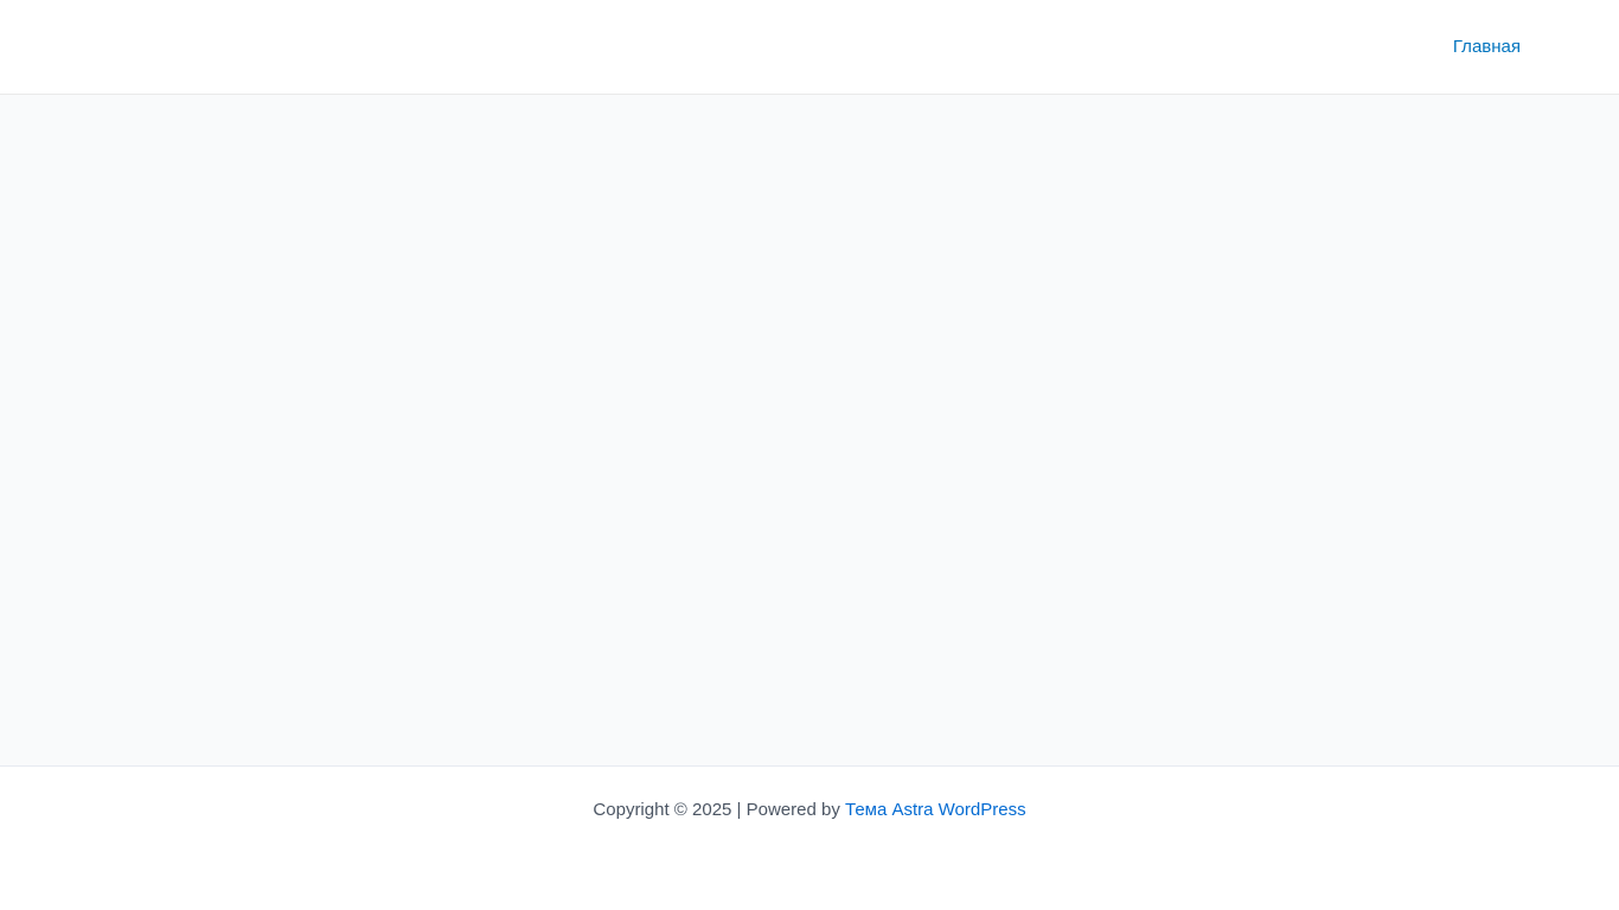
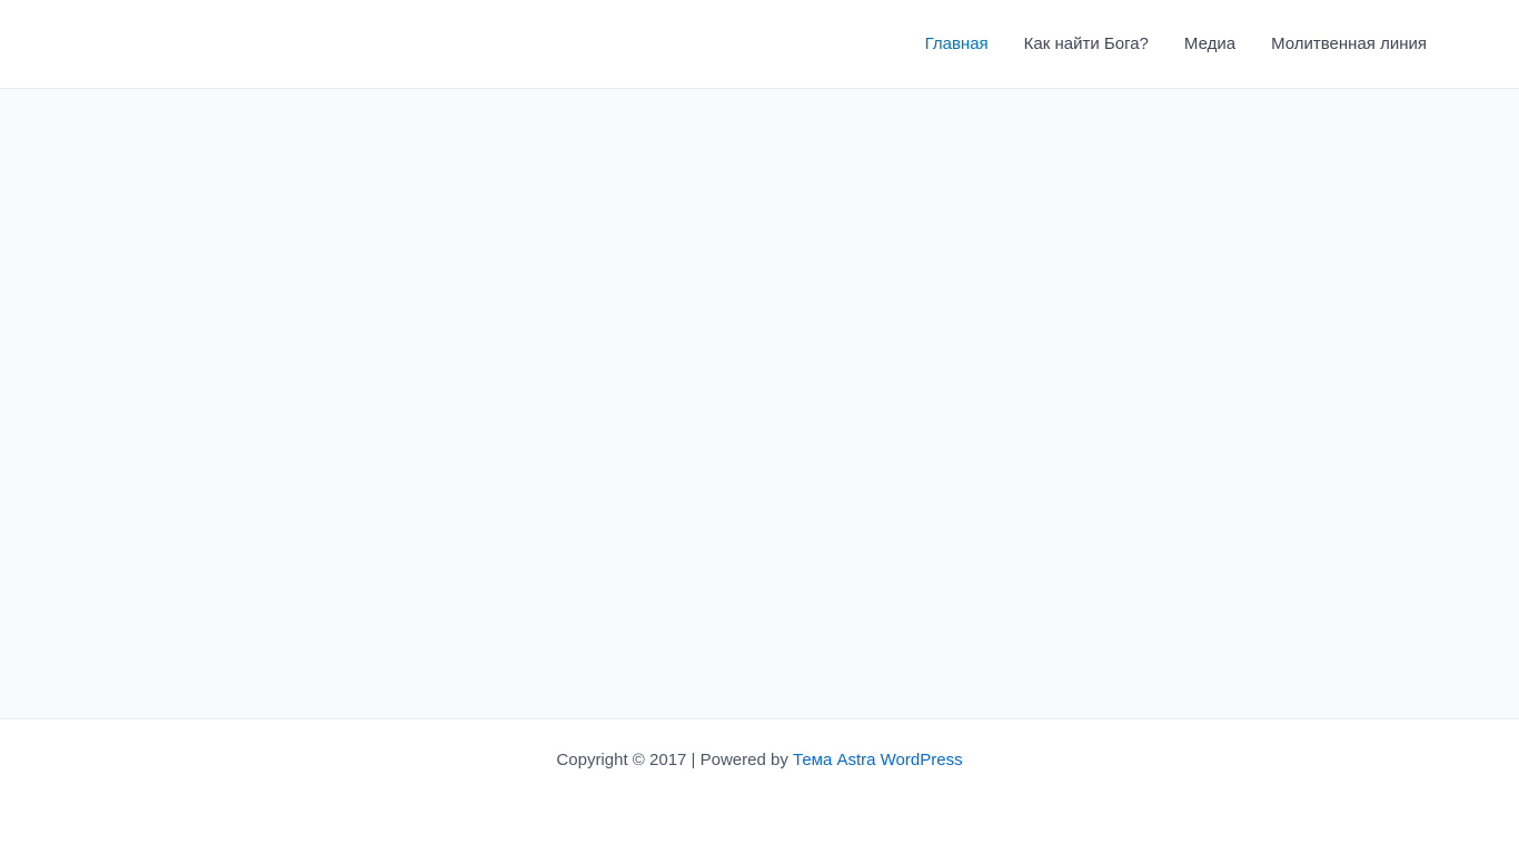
  Главная
+ Как найти Бога?
+ Медиа
+ Молитвенная линия
- Copyright © 2025 | Powered by Тема Astra WordPress
+ Copyright © 2017 | Powered by Тема Astra WordPress
